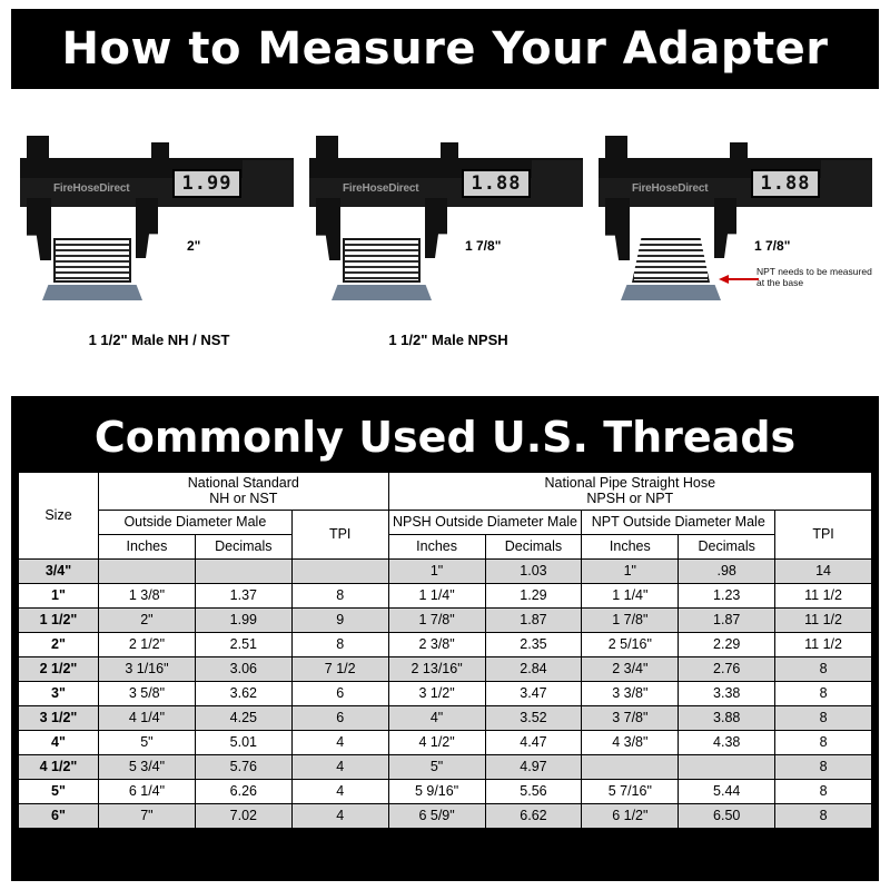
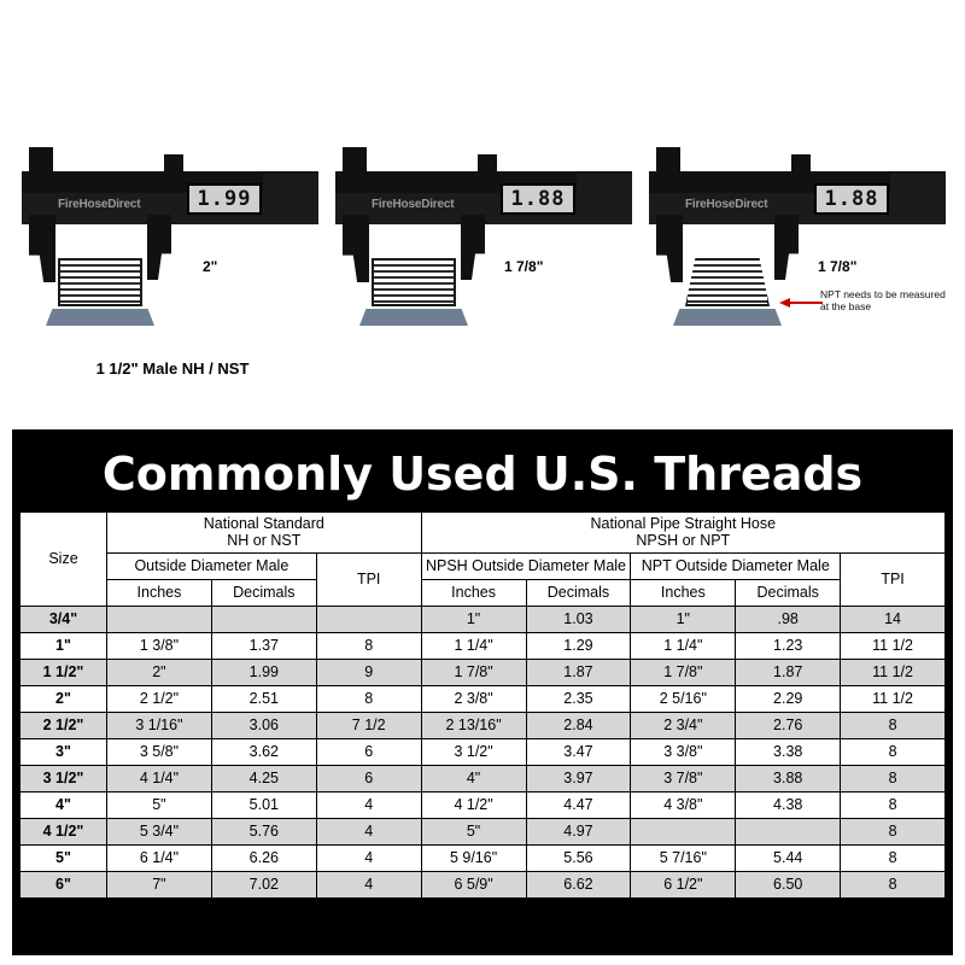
- How to Measure Your Adapter
  1.99
  FireHoseDirect
  2"
  1 1/2" Male NH / NST
  1.88
  FireHoseDirect
  1 7/8"
- 1 1/2" Male NPSH
  1.88
  FireHoseDirect
  1 7/8"
  NPT needs to be measured at the base
  Commonly Used U.S. Threads
  Size	National StandardNH or NST	National Pipe Straight HoseNPSH or NPT
  Outside Diameter Male	TPI	NPSH Outside Diameter Male	NPT Outside Diameter Male	TPI
  Inches	Decimals	Inches	Decimals	Inches	Decimals
  3/4"				1"	1.03	1"	.98	14
  1"	1 3/8"	1.37	8	1 1/4"	1.29	1 1/4"	1.23	11 1/2
  1 1/2"	2"	1.99	9	1 7/8"	1.87	1 7/8"	1.87	11 1/2
  2"	2 1/2"	2.51	8	2 3/8"	2.35	2 5/16"	2.29	11 1/2
  2 1/2"	3 1/16"	3.06	7 1/2	2 13/16"	2.84	2 3/4"	2.76	8
  3"	3 5/8"	3.62	6	3 1/2"	3.47	3 3/8"	3.38	8
- 3 1/2"	4 1/4"	4.25	6	4"	3.52	3 7/8"	3.88	8
+ 3 1/2"	4 1/4"	4.25	6	4"	3.97	3 7/8"	3.88	8
  4"	5"	5.01	4	4 1/2"	4.47	4 3/8"	4.38	8
  4 1/2"	5 3/4"	5.76	4	5"	4.97			8
  5"	6 1/4"	6.26	4	5 9/16"	5.56	5 7/16"	5.44	8
  6"	7"	7.02	4	6 5/9"	6.62	6 1/2"	6.50	8
